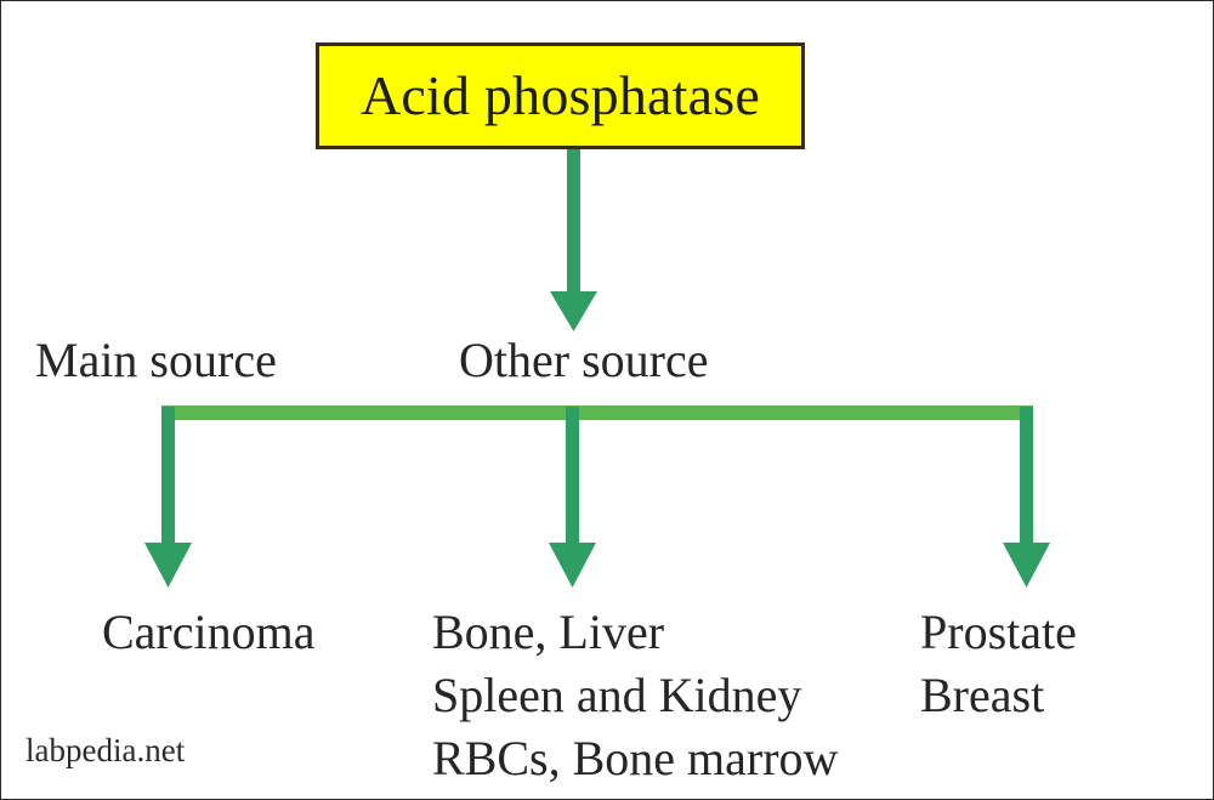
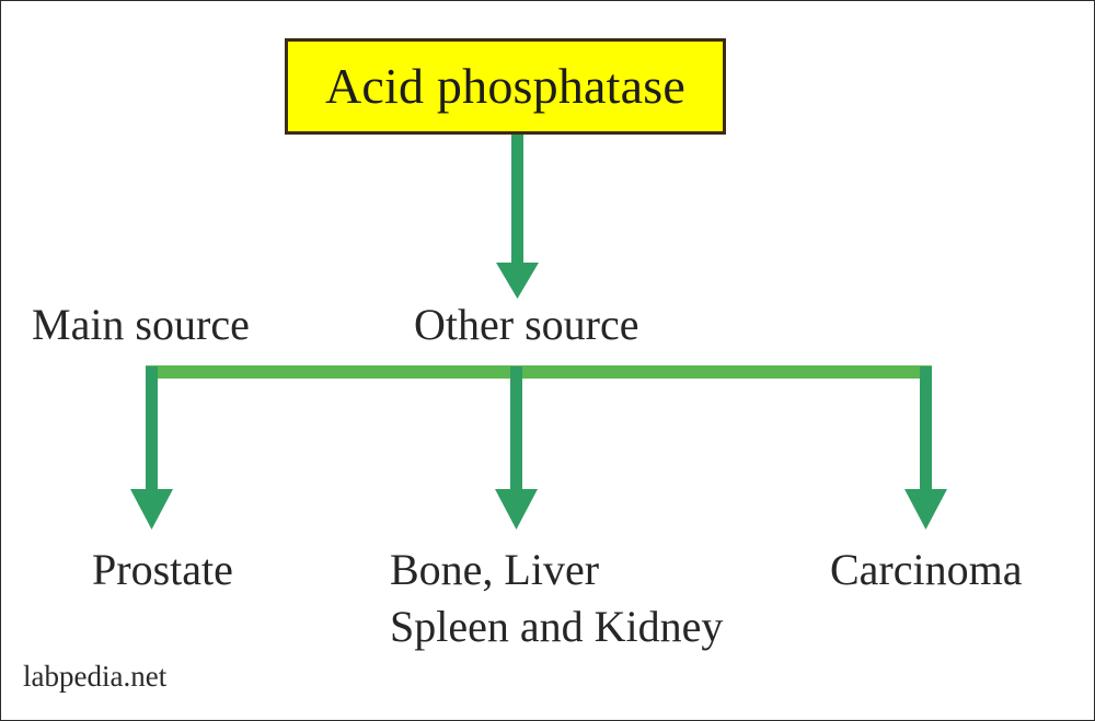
  Acid phosphatase
  Main source
  Other source
- Carcinoma
+ Prostate
  Bone, Liver
  Spleen and Kidney
- RBCs, Bone marrow
- Prostate
+ Carcinoma
- Breast
  labpedia.net
